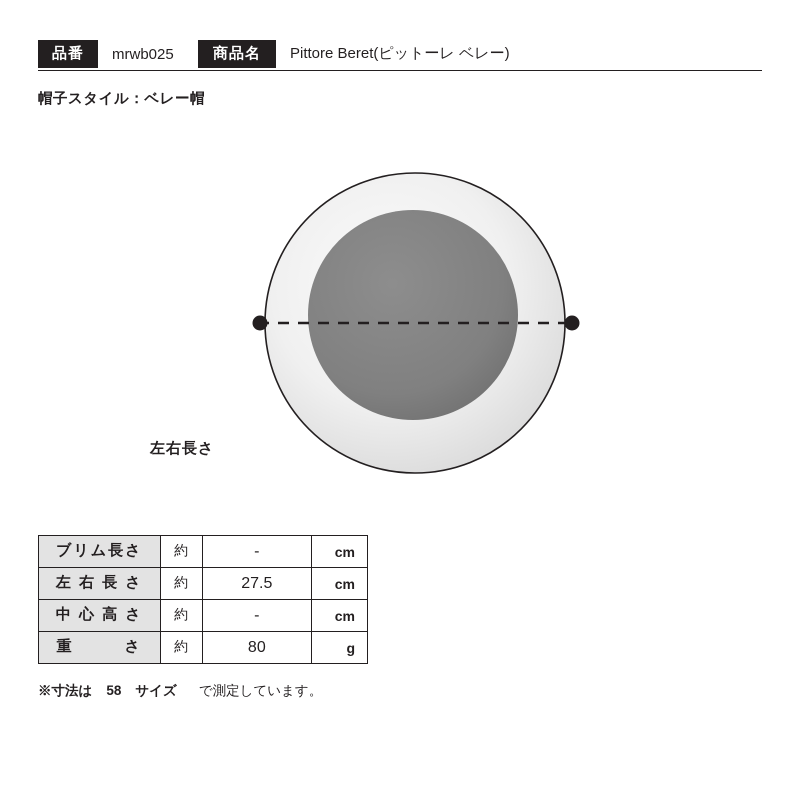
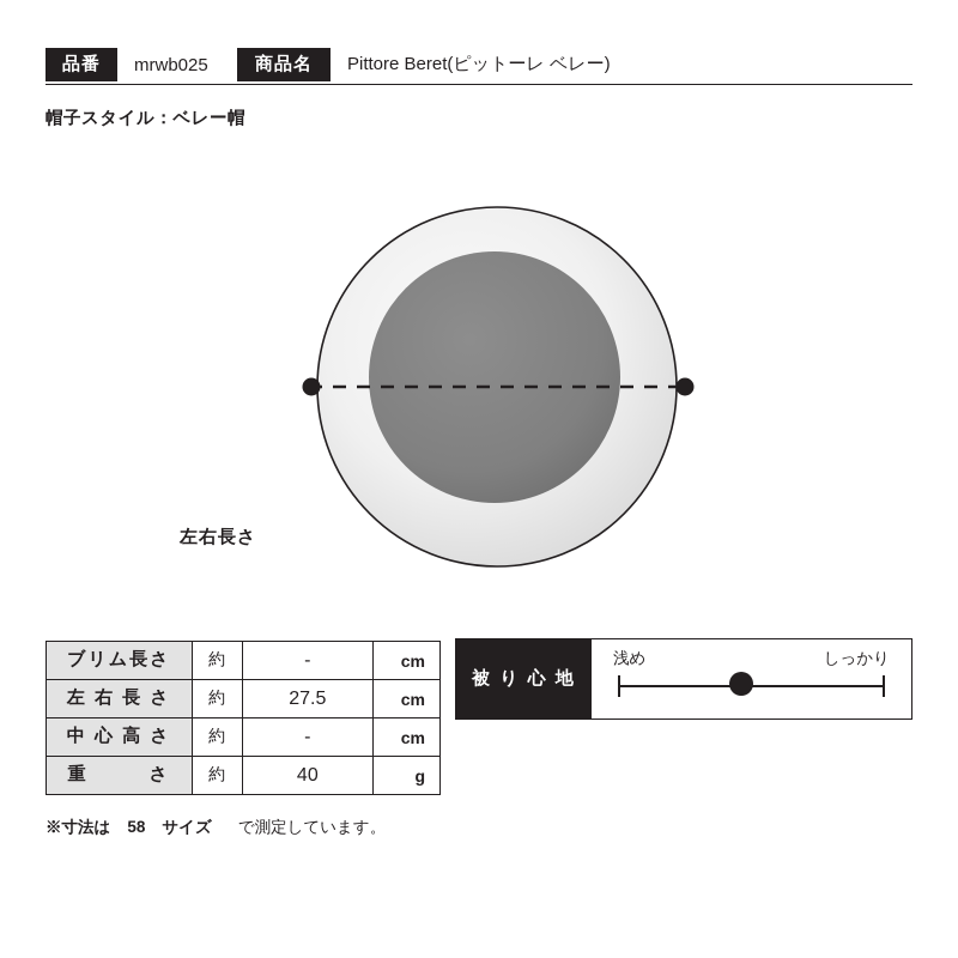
  品番
  mrwb025
  商品名
  Pittore Beret(ピットーレ ベレー)
  帽子スタイル：ベレー帽
  左右長さ
  ブリム長さ	約	-	cm
  左 右 長 さ	約	27.5	cm
  中 心 高 さ	約	-	cm
- 重 さ	約	80	g
+ 重 さ	約	40	g
  ※寸法は
  58
  サイズ
  で測定しています。
+ 被 り 心 地
+ 浅め
+ しっかり
